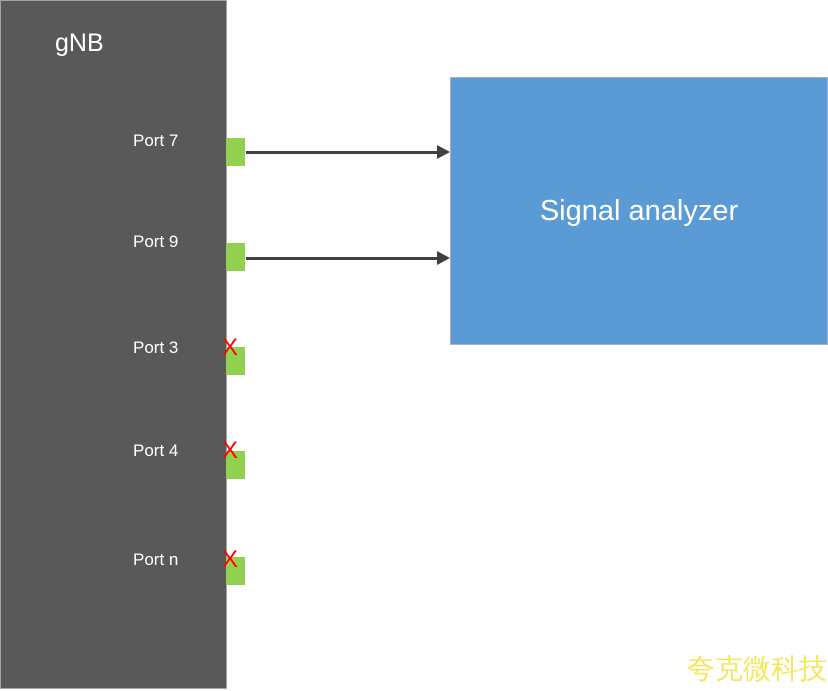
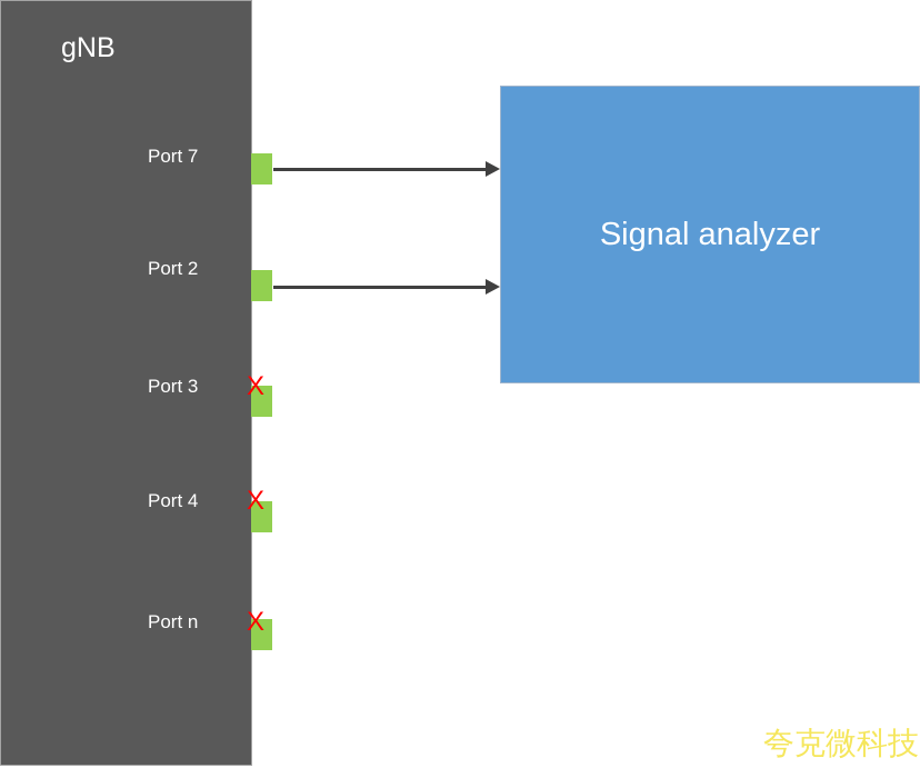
  gNB
  Port 7
- Port 9
+ Port 2
  Port 3
  Port 4
  Port n
  X
  X
  X
  Signal analyzer
  夸克微科技
